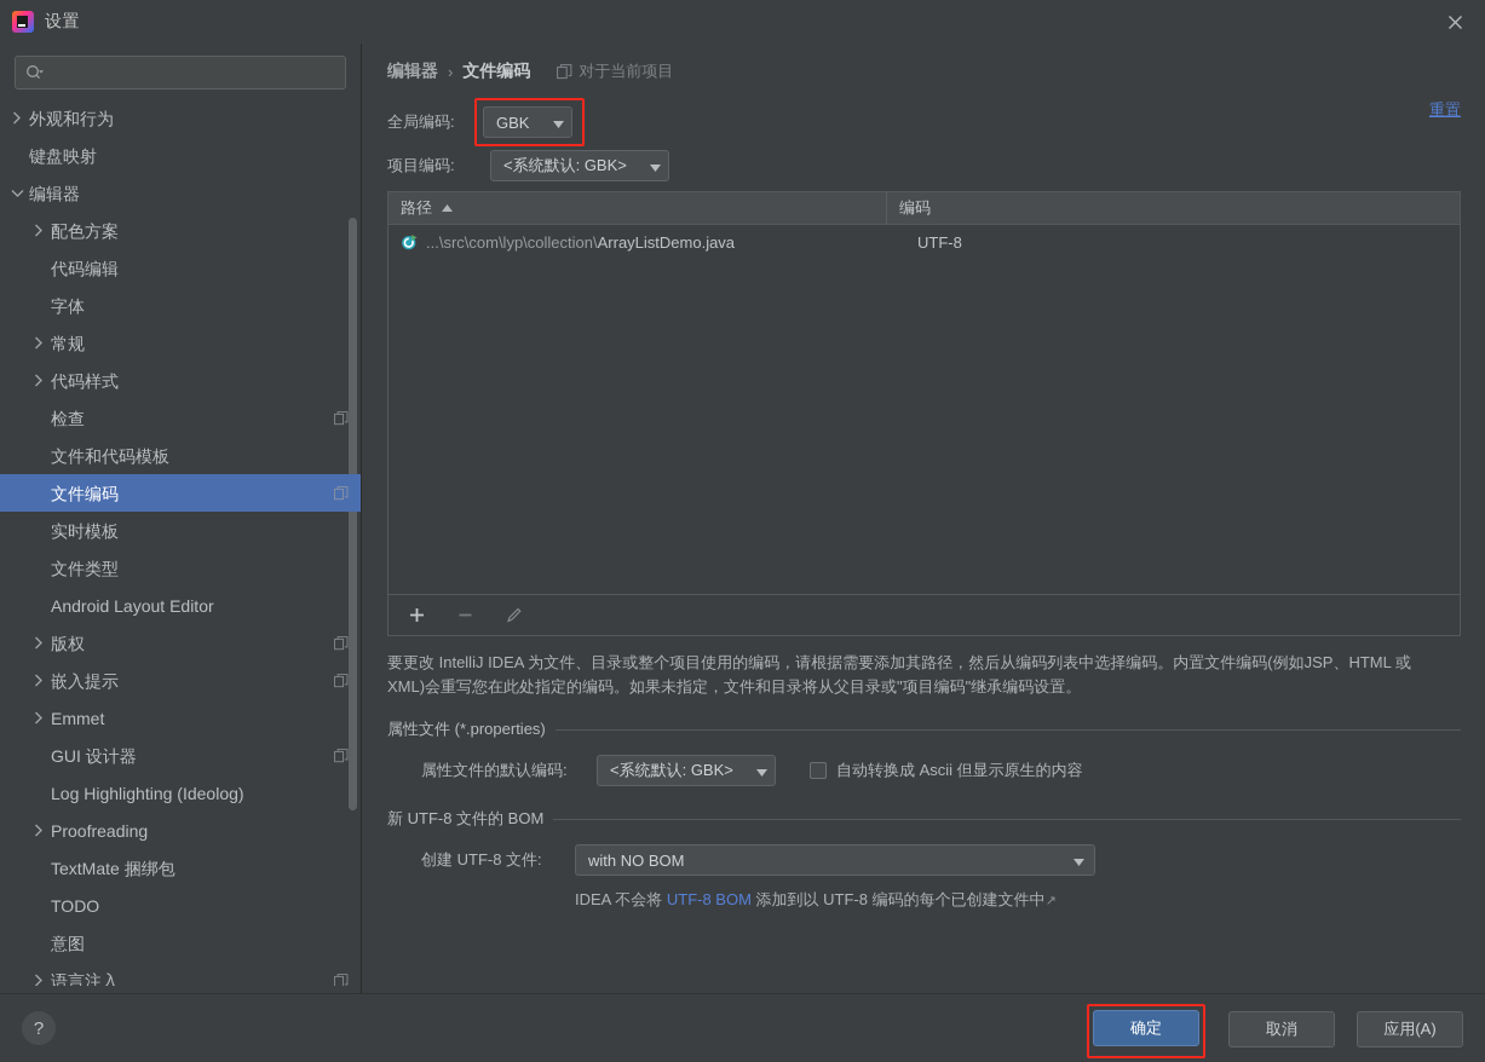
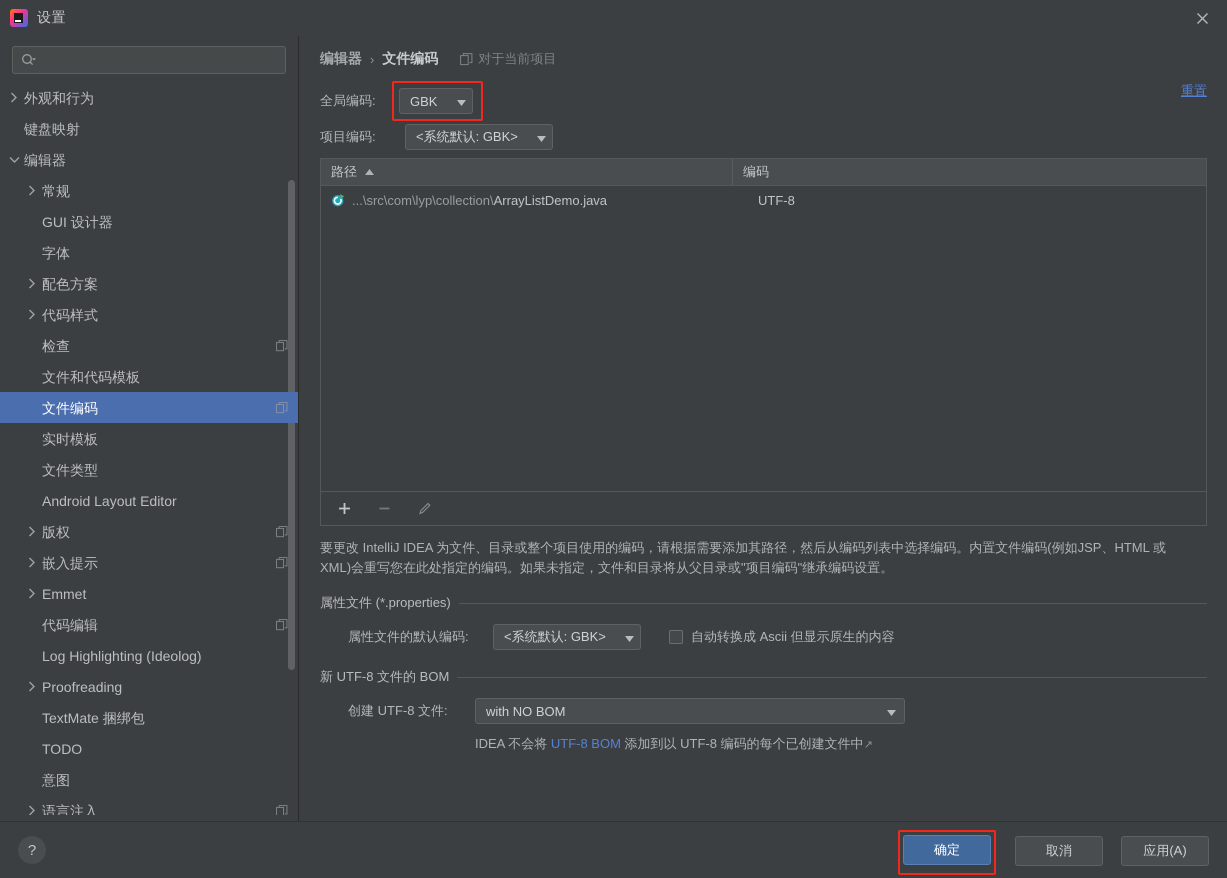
  设置
  外观和行为
  键盘映射
  编辑器
- 配色方案
+ 常规
- 代码编辑
+ GUI 设计器
  字体
- 常规
+ 配色方案
  代码样式
  检查
  文件和代码模板
  文件编码
  实时模板
  文件类型
  Android Layout Editor
  版权
  嵌入提示
  Emmet
- GUI 设计器
+ 代码编辑
  Log Highlighting (Ideolog)
  Proofreading
  TextMate 捆绑包
  TODO
  意图
  语言注入
  编辑器
  ›
  文件编码
  对于当前项目
  重置
  全局编码:
  GBK
  项目编码:
  <系统默认: GBK>
  路径
  编码
  ...\src\com\lyp\collection\ArrayListDemo.java
  UTF-8
  要更改 IntelliJ IDEA 为文件、目录或整个项目使用的编码，请根据需要添加其路径，然后从编码列表中选择编码。内置文件编码(例如JSP、HTML 或 XML)会重写您在此处指定的编码。如果未指定，文件和目录将从父目录或"项目编码"继承编码设置。
  属性文件 (*.properties)
  属性文件的默认编码:
  <系统默认: GBK>
  自动转换成 Ascii 但显示原生的内容
  新 UTF-8 文件的 BOM
  创建 UTF-8 文件:
  with NO BOM
  IDEA 不会将 UTF-8 BOM 添加到以 UTF-8 编码的每个已创建文件中↗
  ?
  确定
  取消
  应用(A)
